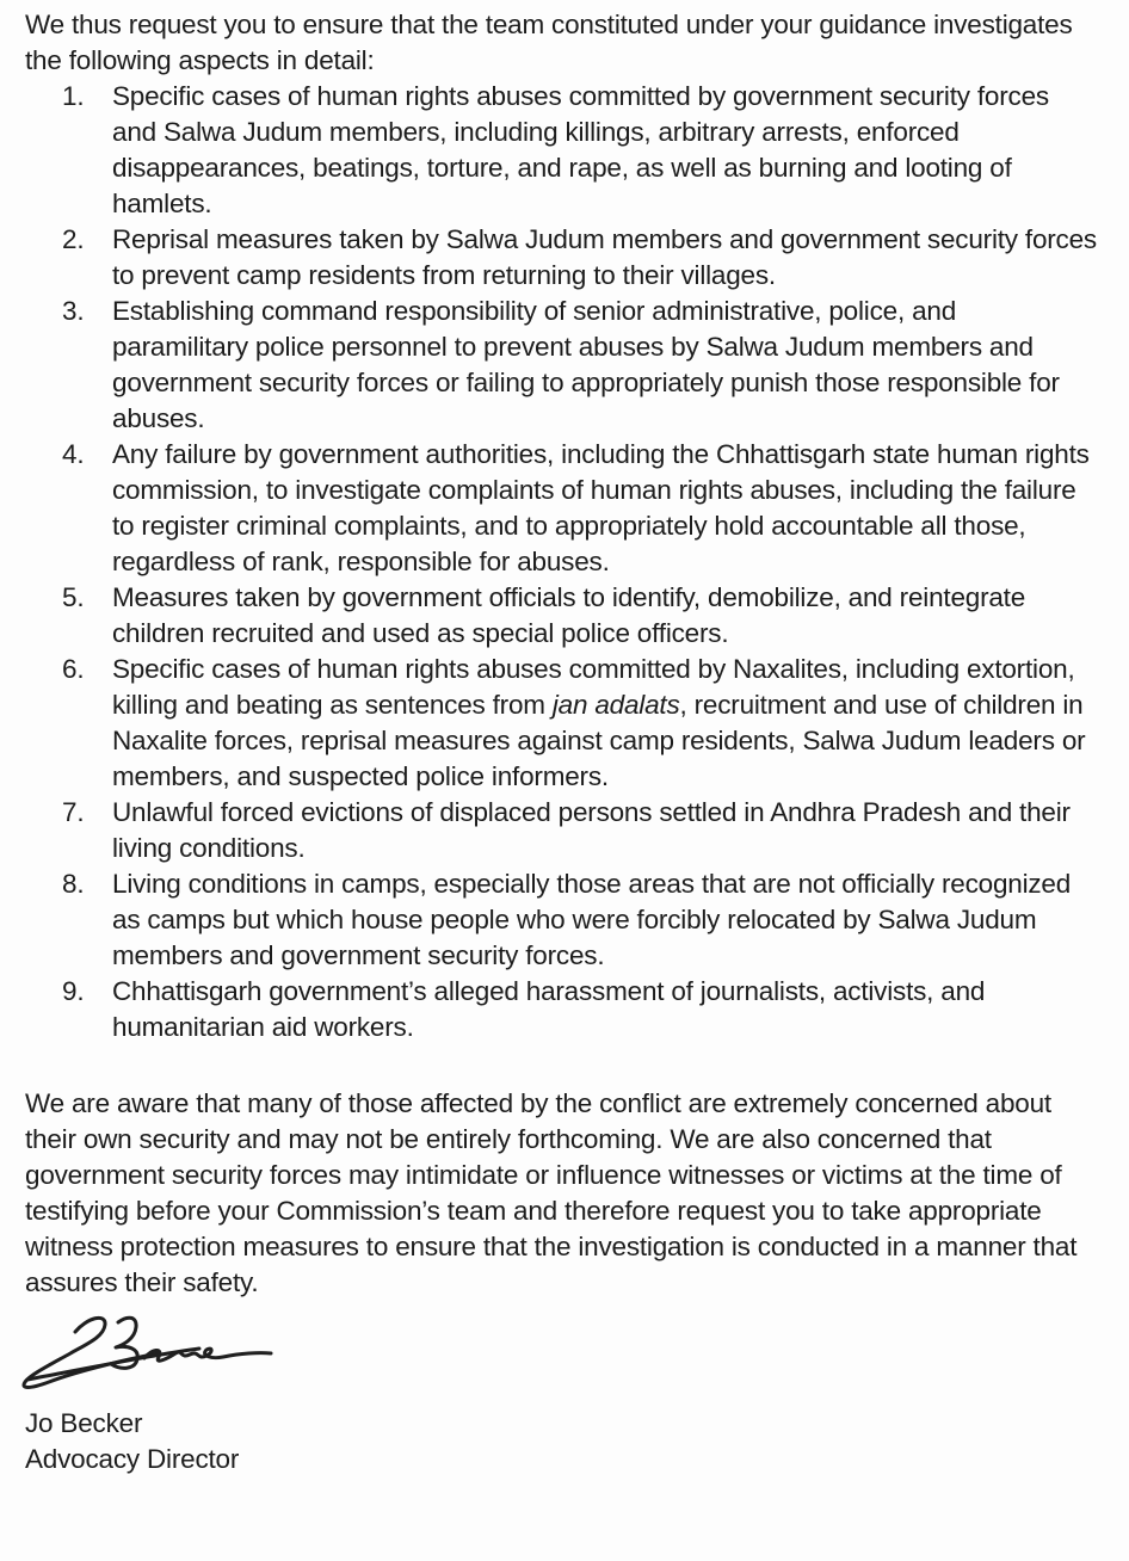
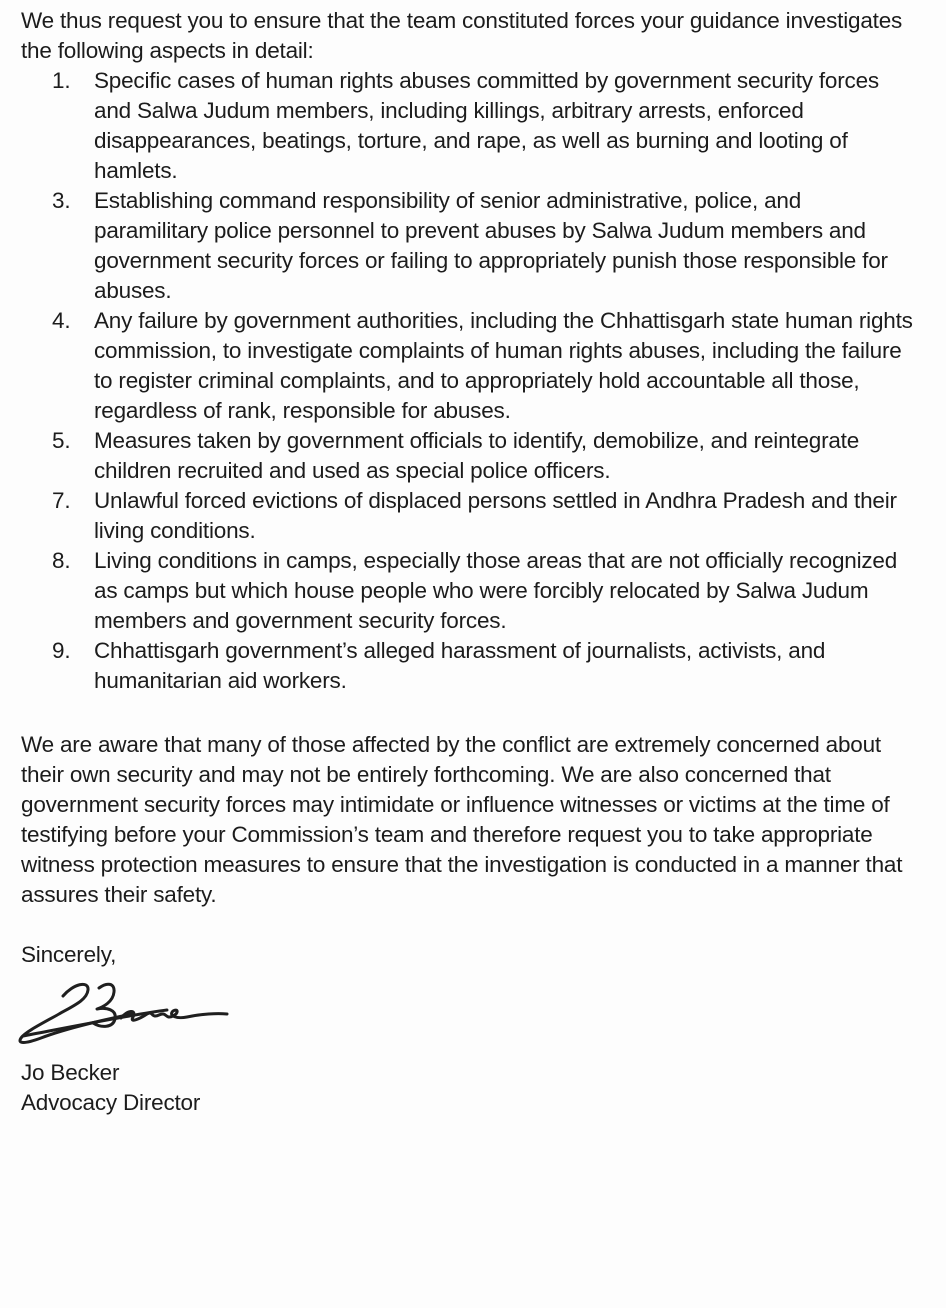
- We thus request you to ensure that the team constituted under your guidance investigates the following aspects in detail:
+ We thus request you to ensure that the team constituted forces your guidance investigates the following aspects in detail:
  1.
  Specific cases of human rights abuses committed by government security forces and Salwa Judum members, including killings, arbitrary arrests, enforced disappearances, beatings, torture, and rape, as well as burning and looting of hamlets.
- 2.
- Reprisal measures taken by Salwa Judum members and government security forces to prevent camp residents from returning to their villages.
  3.
  Establishing command responsibility of senior administrative, police, and paramilitary police personnel to prevent abuses by Salwa Judum members and government security forces or failing to appropriately punish those responsible for abuses.
  4.
  Any failure by government authorities, including the Chhattisgarh state human rights commission, to investigate complaints of human rights abuses, including the failure to register criminal complaints, and to appropriately hold accountable all those, regardless of rank, responsible for abuses.
  5.
  Measures taken by government officials to identify, demobilize, and reintegrate children recruited and used as special police officers.
- 6.
- Specific cases of human rights abuses committed by Naxalites, including extortion, killing and beating as sentences from jan adalats, recruitment and use of children in Naxalite forces, reprisal measures against camp residents, Salwa Judum leaders or members, and suspected police informers.
  7.
  Unlawful forced evictions of displaced persons settled in Andhra Pradesh and their living conditions.
  8.
  Living conditions in camps, especially those areas that are not officially recognized as camps but which house people who were forcibly relocated by Salwa Judum members and government security forces.
  9.
  Chhattisgarh government’s alleged harassment of journalists, activists, and humanitarian aid workers.
  We are aware that many of those affected by the conflict are extremely concerned about their own security and may not be entirely forthcoming. We are also concerned that government security forces may intimidate or influence witnesses or victims at the time of testifying before your Commission’s team and therefore request you to take appropriate witness protection measures to ensure that the investigation is conducted in a manner that assures their safety.
+ Sincerely,
  Jo Becker
  Advocacy Director
